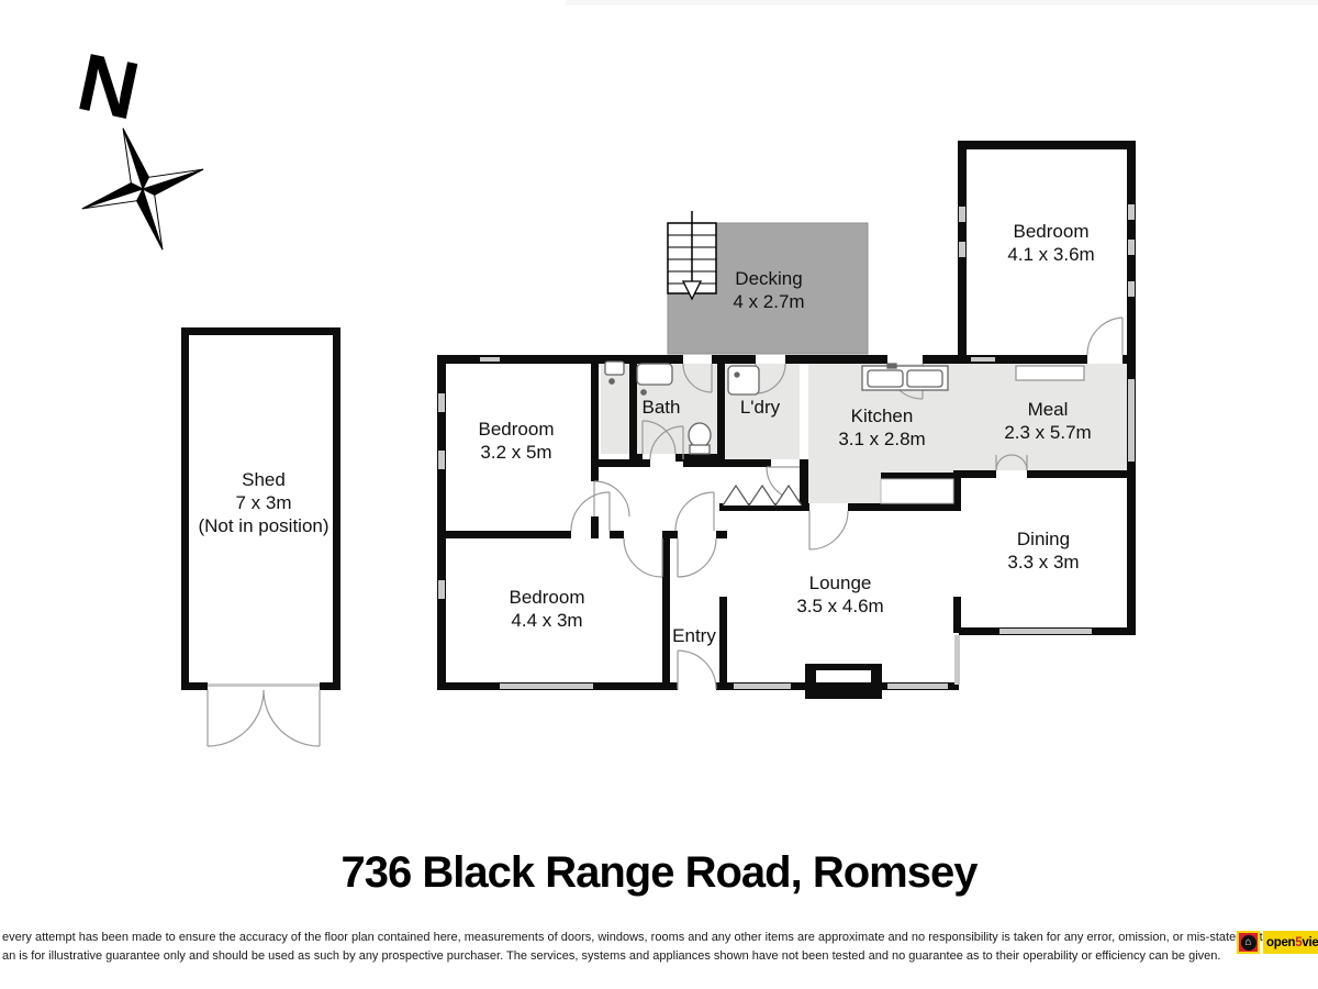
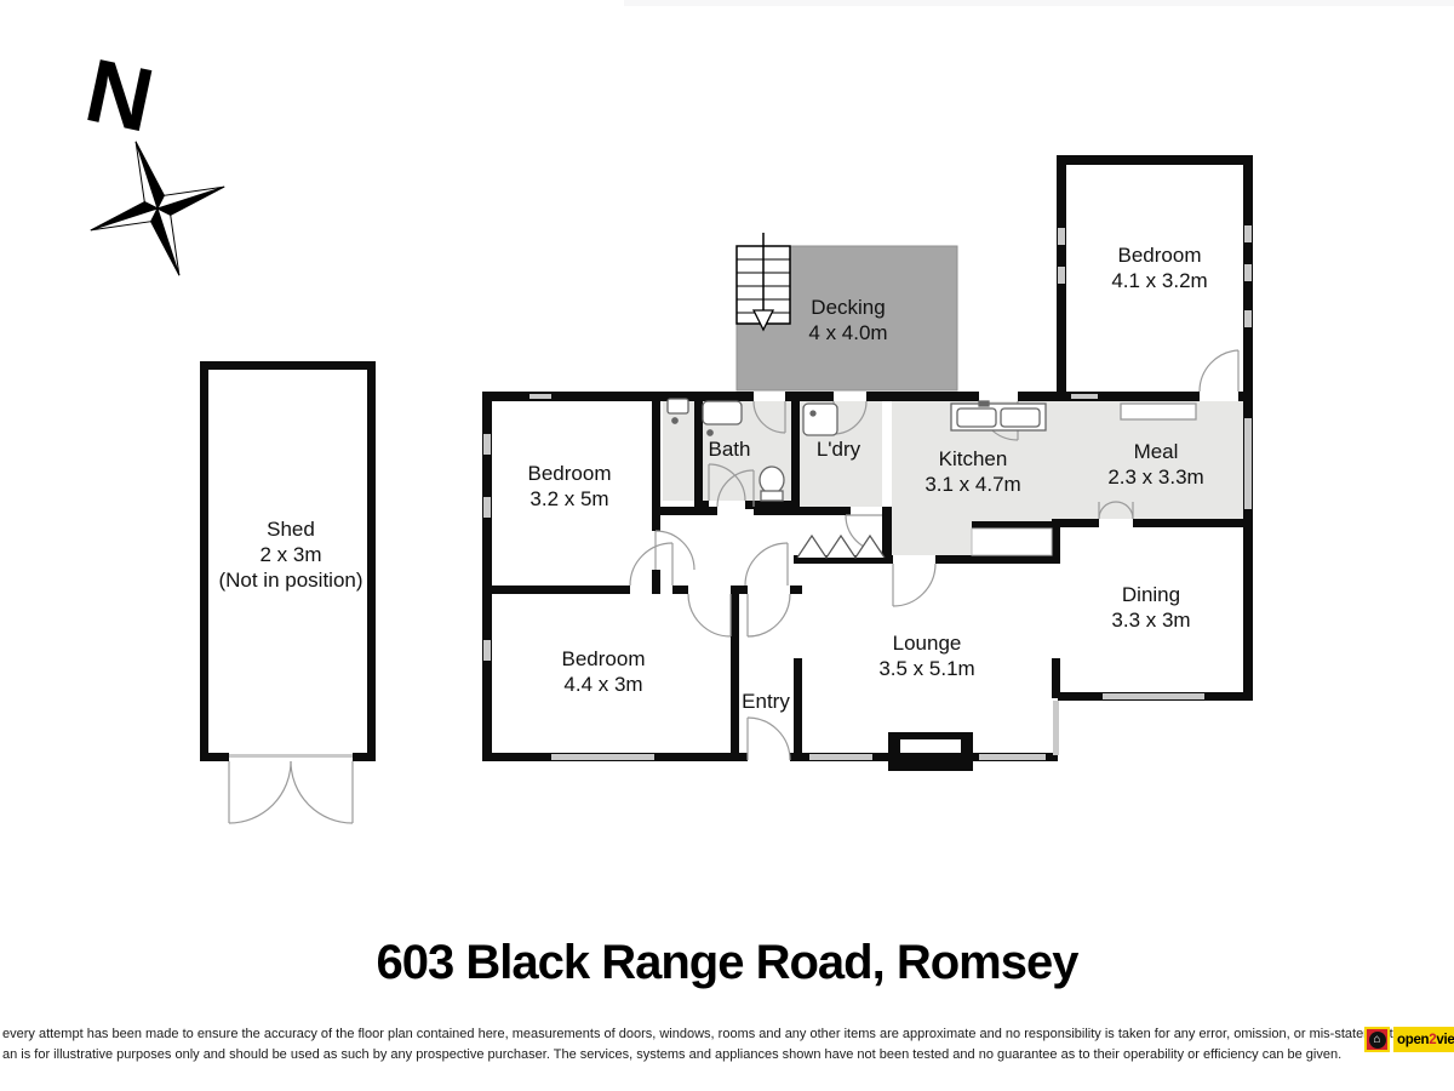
  Shed
- 7 x 3m
+ 2 x 3m
  (Not in position)
  Decking
- 4 x 2.7m
+ 4 x 4.0m
  Bedroom
- 4.1 x 3.6m
+ 4.1 x 3.2m
  Bedroom
  3.2 x 5m
  Bath
  L'dry
  Kitchen
- 3.1 x 2.8m
+ 3.1 x 4.7m
  Meal
- 2.3 x 5.7m
+ 2.3 x 3.3m
  Dining
  3.3 x 3m
  Lounge
- 3.5 x 4.6m
+ 3.5 x 5.1m
  Entry
  Bedroom
  4.4 x 3m
- 736 Black Range Road, Romsey
+ 603 Black Range Road, Romsey
  every attempt has been made to ensure the accuracy of the floor plan contained here, measurements of doors, windows, rooms and any other items are approximate and no responsibility is taken for any error, omission, or mis-statet
- an is for illustrative guarantee only and should be used as such by any prospective purchaser. The services, systems and appliances shown have not been tested and no guarantee as to their operability or efficiency can be given.
+ an is for illustrative purposes only and should be used as such by any prospective purchaser. The services, systems and appliances shown have not been tested and no guarantee as to their operability or efficiency can be given.
  ⌂
  open
- 5
+ 2
  vie
